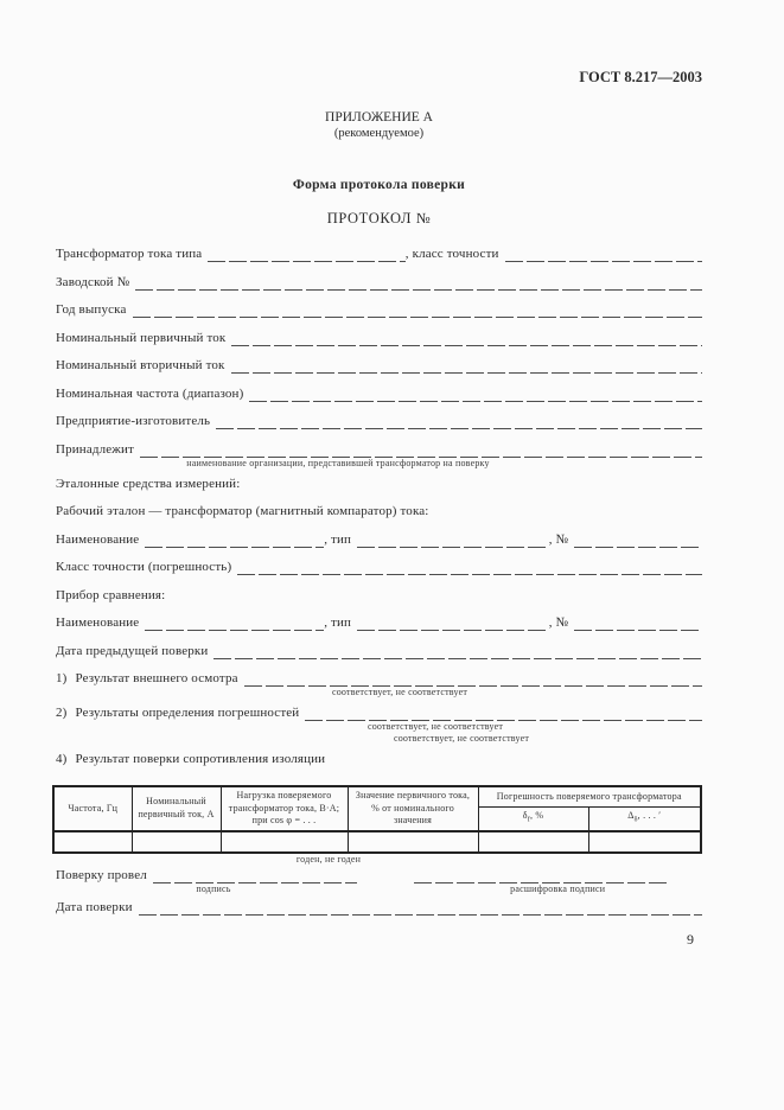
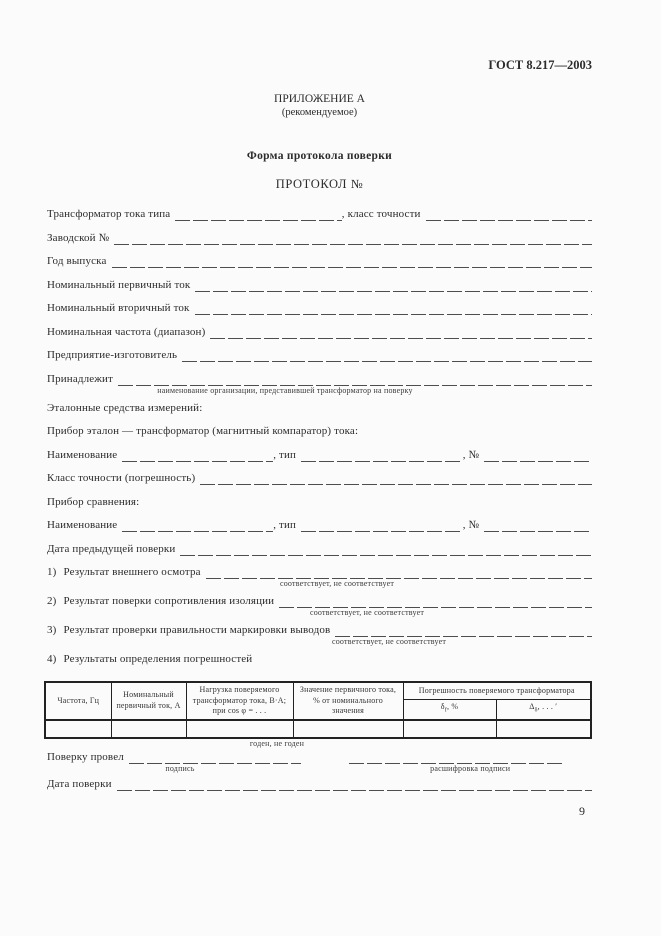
  ГОСТ 8.217—2003
  ПРИЛОЖЕНИЕ А
  (рекомендуемое)
  Форма протокола поверки
  ПРОТОКОЛ №
  Трансформатор тока типа
  , класс точности
  Заводской №
  Год выпуска
  Номинальный первичный ток
  Номинальный вторичный ток
  Номинальная частота (диапазон)
  Предприятие-изготовитель
  Принадлежит
  наименование организации, представившей трансформатор на поверку
  Эталонные средства измерений:
- Рабочий эталон — трансформатор (магнитный компаратор) тока:
+ Прибор эталон — трансформатор (магнитный компаратор) тока:
  Наименование
  , тип
  , №
  Класс точности (погрешность)
  Прибор сравнения:
  Наименование
  , тип
  , №
  Дата предыдущей поверки
  1)
  Результат внешнего осмотра
  соответствует, не соответствует
  2)
- Результаты определения погрешностей
+ Результат поверки сопротивления изоляции
  соответствует, не соответствует
+ 3)
+ Результат проверки правильности маркировки выводов
  соответствует, не соответствует
  4)
- Результат поверки сопротивления изоляции
+ Результаты определения погрешностей
  Частота, Гц	Номинальный первичный ток, А	Нагрузка поверяемого трансформатор тока, В·А; при cos φ = . . .	Значение первичного тока, % от номинального значения	Погрешность поверяемого трансформатора
  δ , %	Δ , . . . ′
  годен, не годен
  Поверку провел
  подпись расшифровка подписи
  Дата поверки
  9
